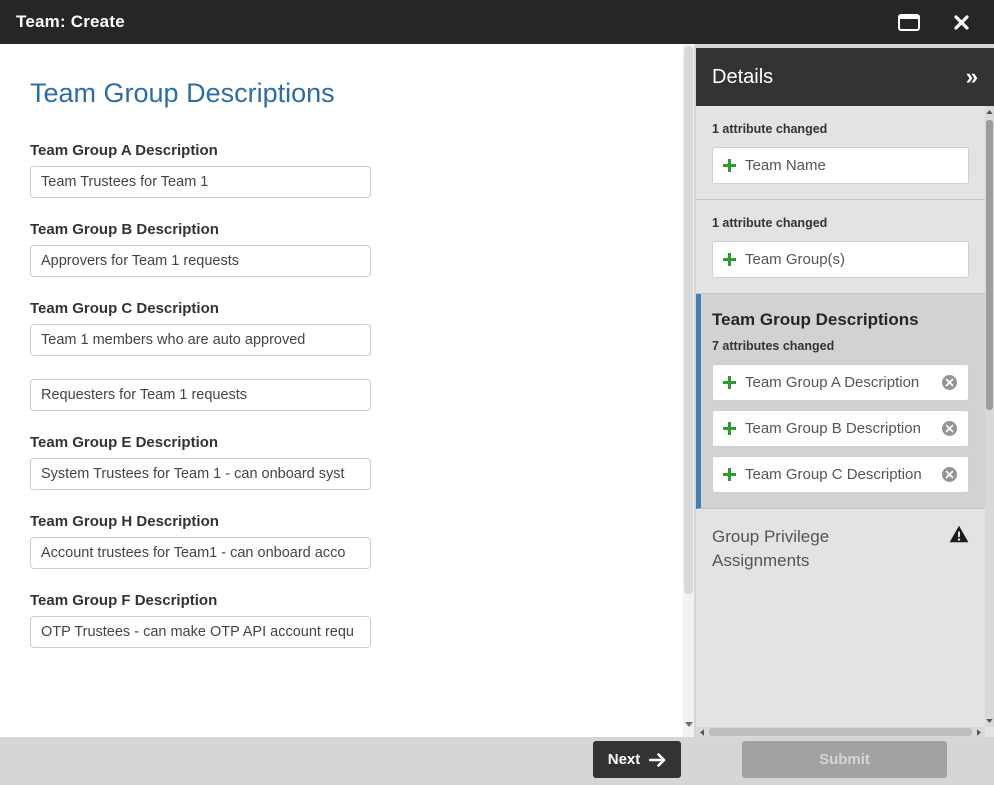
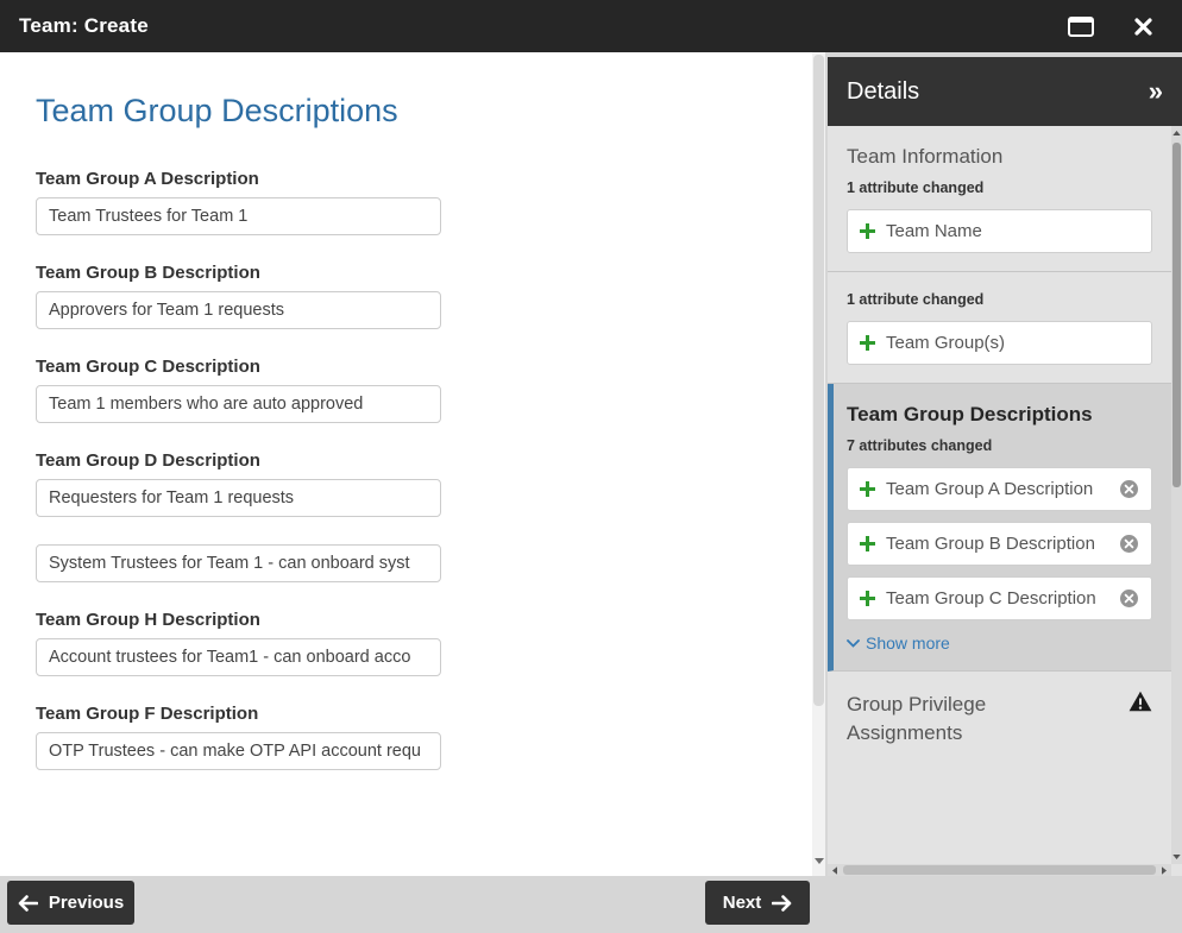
  Team: Create
  Team Group Descriptions
  Team Group A Description
  Team Trustees for Team 1
  Team Group B Description
  Approvers for Team 1 requests
  Team Group C Description
  Team 1 members who are auto approved
+ Team Group D Description
  Requesters for Team 1 requests
- Team Group E Description
  System Trustees for Team 1 - can onboard syst
  Team Group H Description
  Account trustees for Team1 - can onboard acco
  Team Group F Description
  OTP Trustees - can make OTP API account requ
  Details
  »
+ Team Information
  1 attribute changed
  Team Name
  1 attribute changed
  Team Group(s)
  Team Group Descriptions
  7 attributes changed
  Team Group A Description
  Team Group B Description
  Team Group C Description
+ Show more
  Group Privilege Assignments
+ Previous
  Next
- Submit
